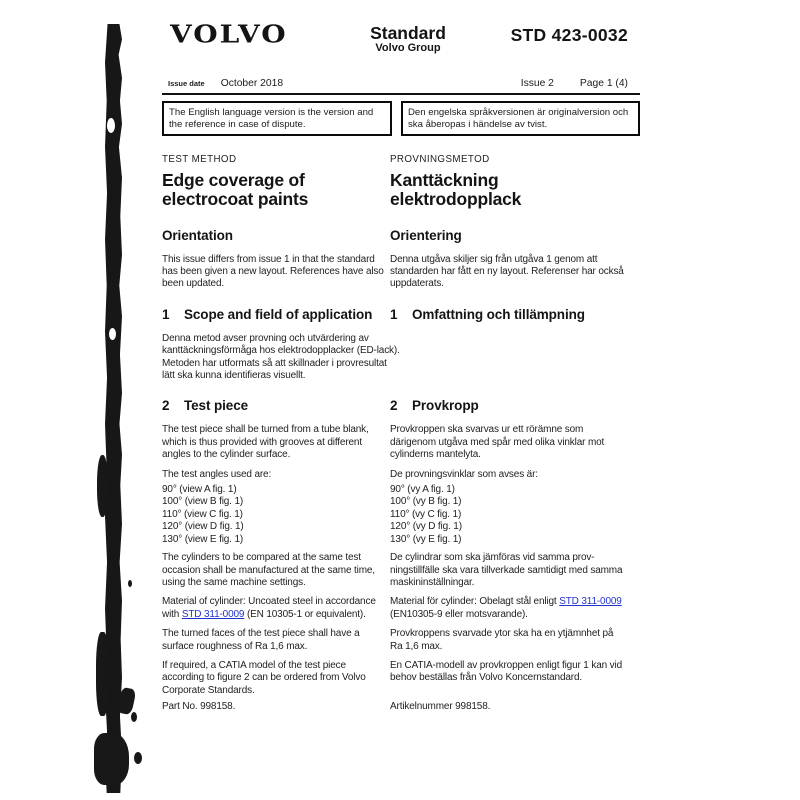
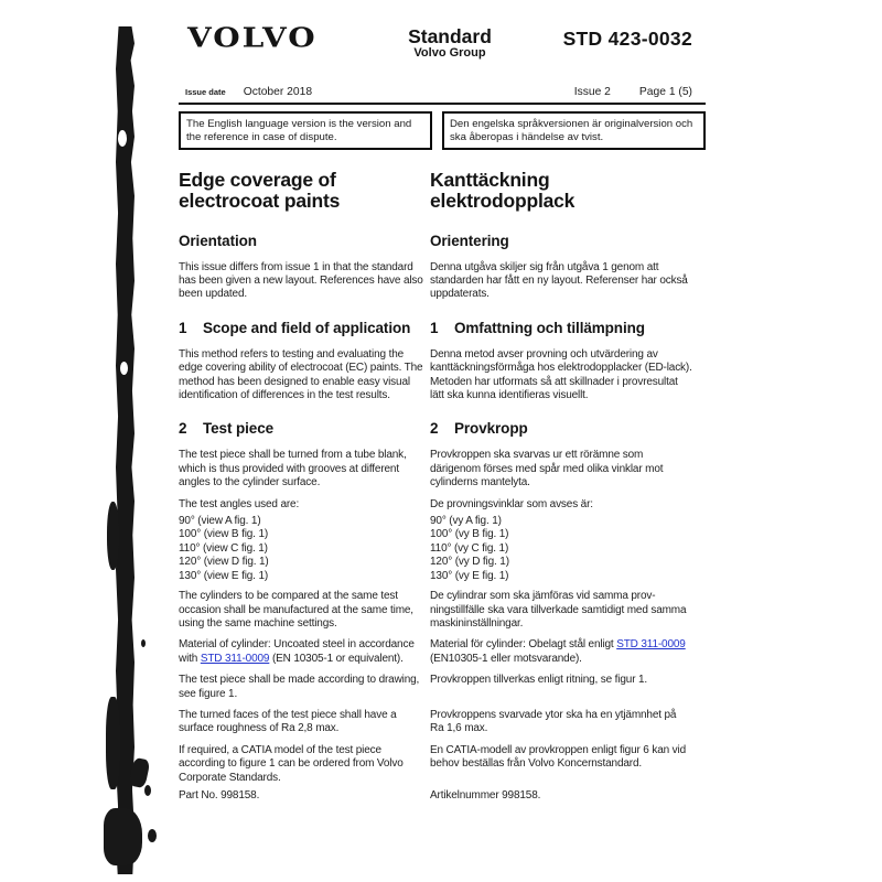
  VOLVO
  Standard
  Volvo Group
  STD 423-0032
  Issue date
  October 2018
  Issue 2
- Page 1 (4)
+ Page 1 (5)
  The English language version is the version and the reference in case of dispute.
  Den engelska språkversionen är originalversion och ska åberopas i händelse av tvist.
- TEST METHOD
- PROVNINGSMETOD
  Edge coverage of electrocoat paints
  Kanttäckning elektrodopplack
  Orientation
  Orientering
  This issue differs from issue 1 in that the standard has been given a new layout. References have also been updated.
  Denna utgåva skiljer sig från utgåva 1 genom att standarden har fått en ny layout. Referenser har också uppdaterats.
  1 Scope and field of application
  1 Omfattning och tillämpning
+ This method refers to testing and evaluating the edge covering ability of electrocoat (EC) paints. The method has been designed to enable easy visual identification of differences in the test results.
  Denna metod avser provning och utvärdering av kanttäckningsförmåga hos elektrodopplacker (ED-lack). Metoden har utformats så att skillnader i provresultat lätt ska kunna identifieras visuellt.
  2 Test piece
  2 Provkropp
  The test piece shall be turned from a tube blank, which is thus provided with grooves at different angles to the cylinder surface.
- Provkroppen ska svarvas ur ett rörämne som därigenom utgåva med spår med olika vinklar mot cylinderns mantelyta.
+ Provkroppen ska svarvas ur ett rörämne som därigenom förses med spår med olika vinklar mot cylinderns mantelyta.
  The test angles used are:
  De provningsvinklar som avses är:
  90° (view A fig. 1)
  100° (view B fig. 1)
  110° (view C fig. 1)
  120° (view D fig. 1)
  130° (view E fig. 1)
  90° (vy A fig. 1)
  100° (vy B fig. 1)
  110° (vy C fig. 1)
  120° (vy D fig. 1)
  130° (vy E fig. 1)
  The cylinders to be compared at the same test occasion shall be manufactured at the same time, using the same machine settings.
  De cylindrar som ska jämföras vid samma prov-ningstillfälle ska vara tillverkade samtidigt med samma maskininställningar.
  Material of cylinder: Uncoated steel in accordance with STD 311-0009 (EN 10305-1 or equivalent).
- Material för cylinder: Obelagt stål enligt STD 311-0009 (EN10305-9 eller motsvarande).
+ Material för cylinder: Obelagt stål enligt STD 311-0009 (EN10305-1 eller motsvarande).
+ The test piece shall be made according to drawing, see figure 1.
+ Provkroppen tillverkas enligt ritning, se figur 1.
- The turned faces of the test piece shall have a surface roughness of Ra 1,6 max.
+ The turned faces of the test piece shall have a surface roughness of Ra 2,8 max.
  Provkroppens svarvade ytor ska ha en ytjämnhet på Ra 1,6 max.
- If required, a CATIA model of the test piece according to figure 2 can be ordered from Volvo Corporate Standards.
+ If required, a CATIA model of the test piece according to figure 1 can be ordered from Volvo Corporate Standards.
- En CATIA-modell av provkroppen enligt figur 1 kan vid behov beställas från Volvo Koncernstandard.
+ En CATIA-modell av provkroppen enligt figur 6 kan vid behov beställas från Volvo Koncernstandard.
  Part No. 998158.
  Artikelnummer 998158.
